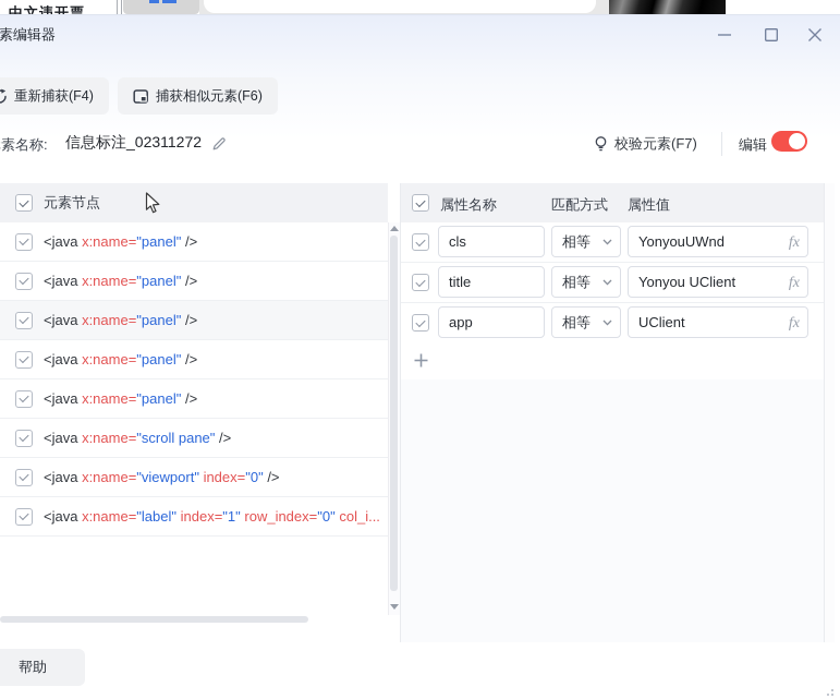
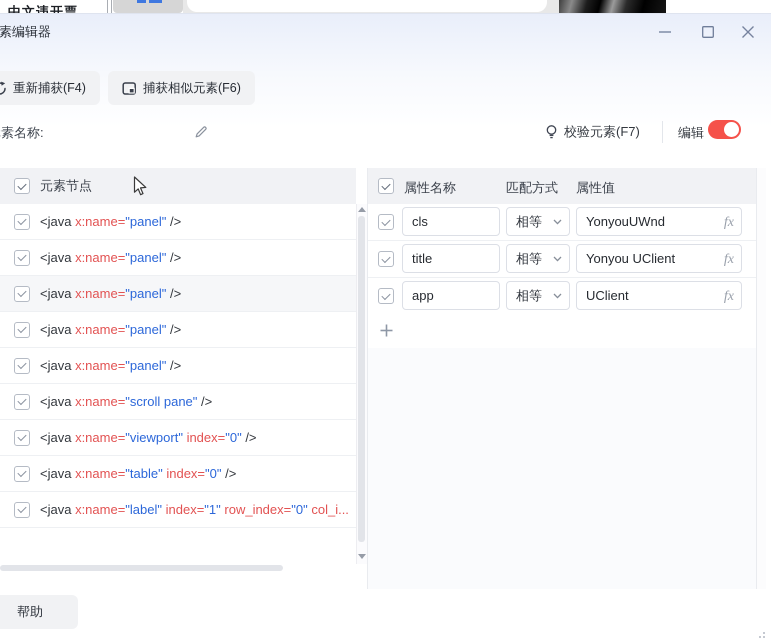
  中文违开票
  素编辑器
  重新捕获(F4)
  捕获相似元素(F6)
  素名称:
- 信息标注_02311272
  校验元素(F7)
  编辑
  元素节点
  <java x:name="panel" />
  <java x:name="panel" />
  <java x:name="panel" />
  <java x:name="panel" />
  <java x:name="panel" />
  <java x:name="scroll pane" />
  <java x:name="viewport" index="0" />
+ <java x:name="table" index="0" />
  <java x:name="label" index="1" row_index="0" col_i...
  属性名称
  匹配方式
  属性值
  cls
  相等
  YonyouUWnd
  fx
  title
  相等
  Yonyou UClient
  fx
  app
  相等
  UClient
  fx
  帮助
